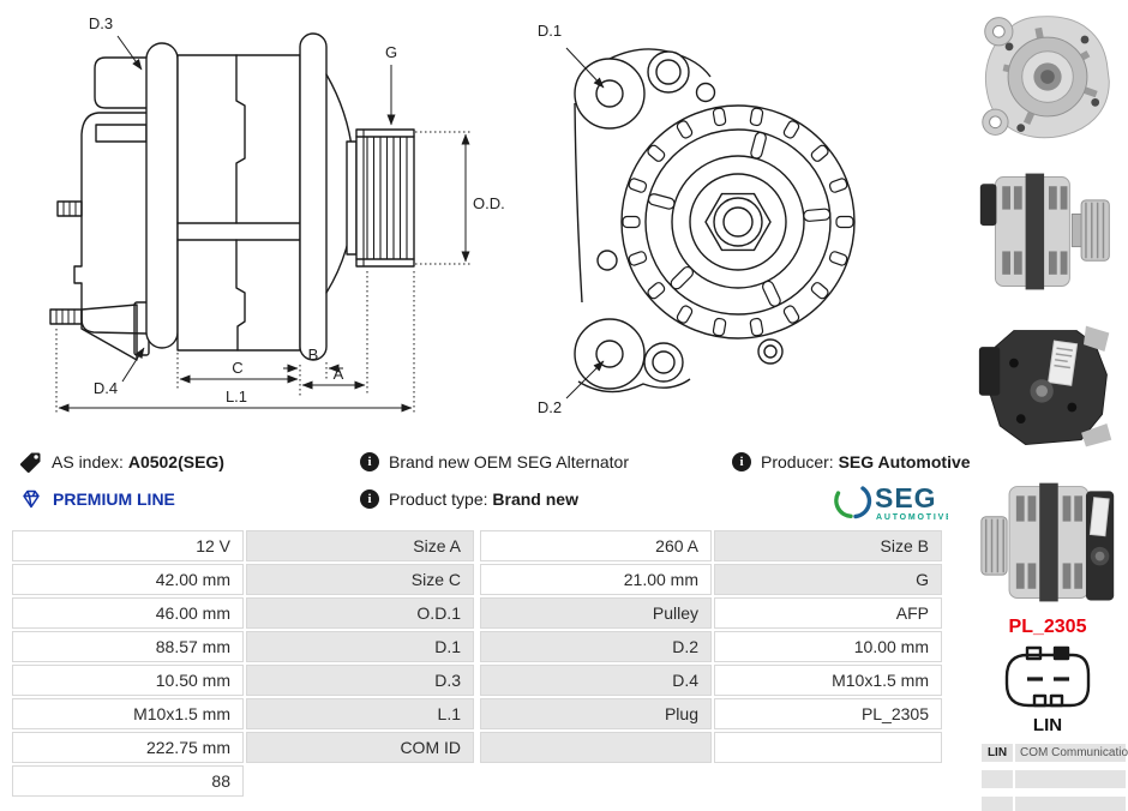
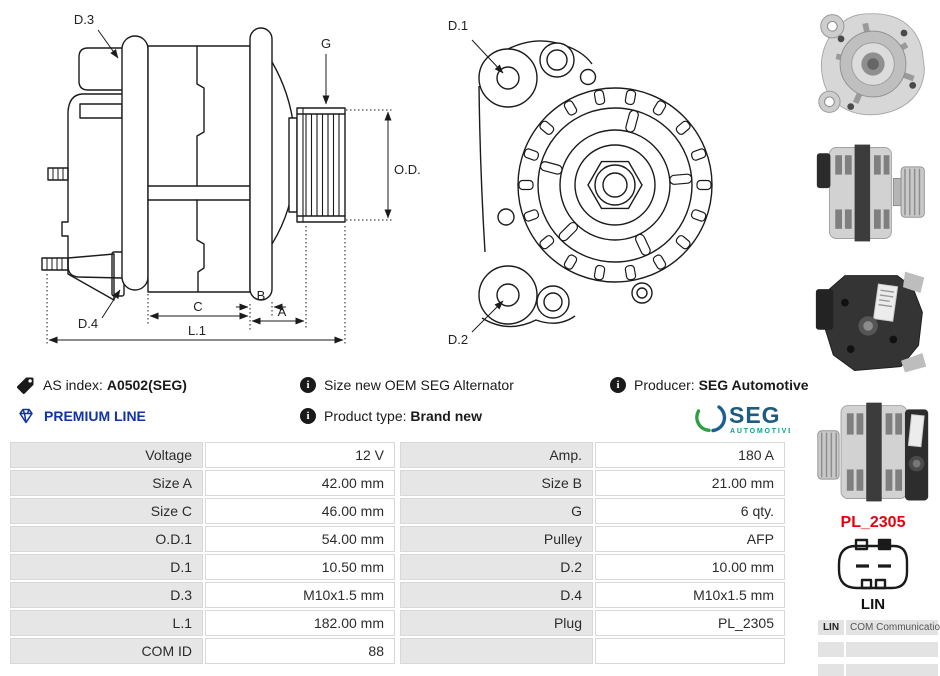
  D.3
  G
  O.D.
  D.4
  C
  B
  A
  L.1
  D.1
  D.2
  PL_2305
  LIN
  LIN
  COM Communicatio
  AS index:
  A0502(SEG)
  i
- Brand new OEM SEG Alternator
+ Size new OEM SEG Alternator
  i
  Producer:
  SEG Automotive
  PREMIUM LINE
  i
  Product type:
  Brand new
  SEG
+ Voltage
  12 V
  Size A
  42.00 mm
  Size C
  46.00 mm
  O.D.1
- 88.57 mm
+ 54.00 mm
  D.1
  10.50 mm
  D.3
  M10x1.5 mm
  L.1
- 222.75 mm
+ 182.00 mm
  COM ID
  88
+ Amp.
- 260 A
+ 180 A
  Size B
  21.00 mm
  G
+ 6 qty.
  Pulley
  AFP
  D.2
  10.00 mm
  D.4
  M10x1.5 mm
  Plug
  PL_2305
